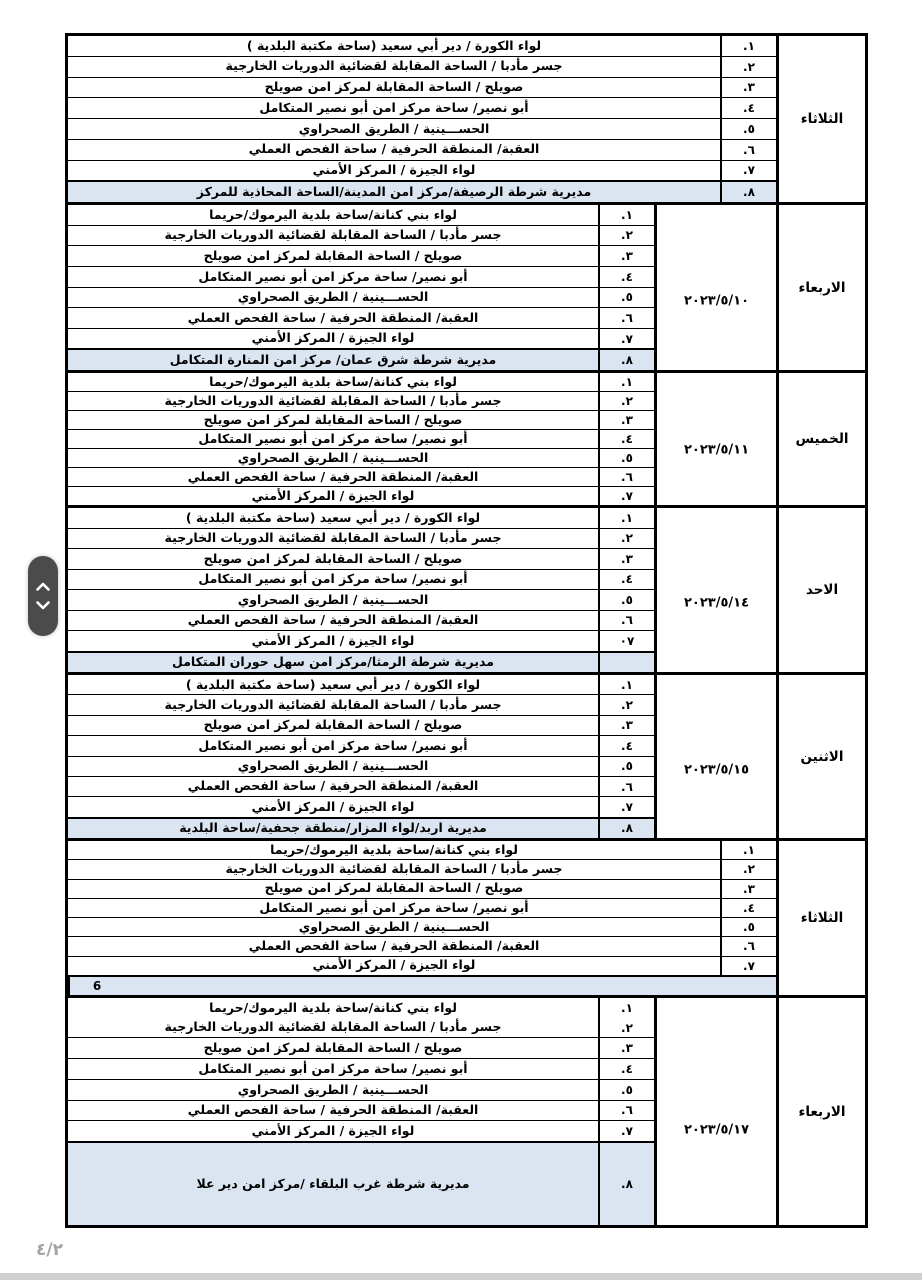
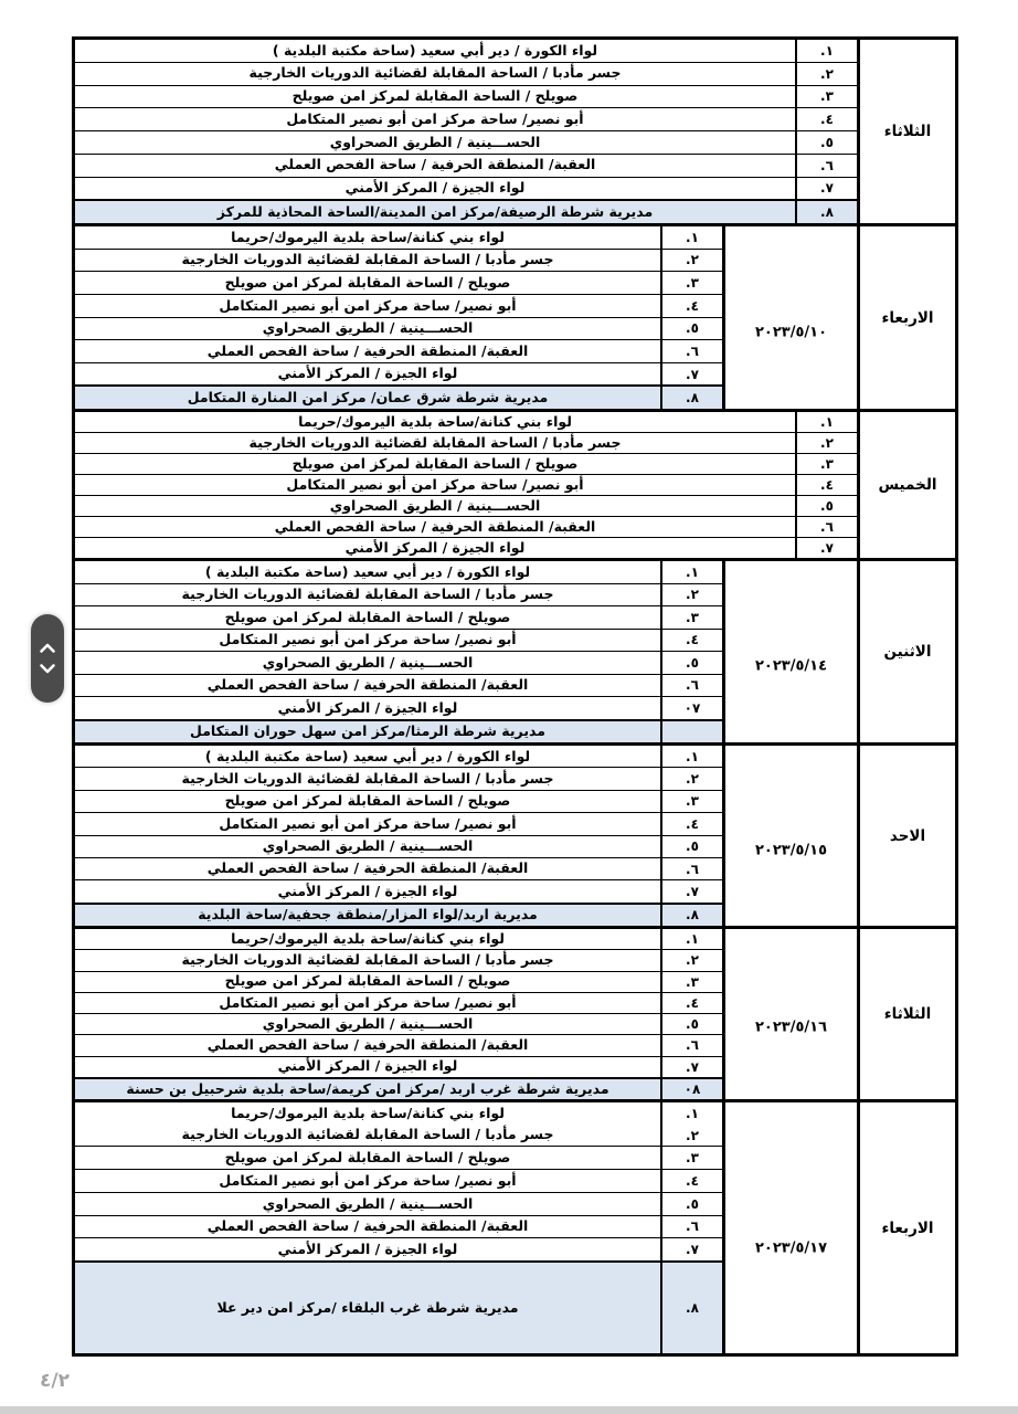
  لواء الكورة / دير أبي سعيد (ساحة مكتبة البلدية )
  .١
  جسر مأدبا / الساحة المقابلة لقضائية الدوريات الخارجية
  .٢
  صويلح / الساحة المقابلة لمركز امن صويلح
  .٣
  أبو نصير/ ساحة مركز امن أبو نصير المتكامل
  .٤
  الحســـينية / الطريق الصحراوي
  .٥
  العقبة/ المنطقة الحرفية / ساحة الفحص العملي
  .٦
  لواء الجيزة / المركز الأمني
  .٧
  مديرية شرطة الرصيفة/مركز امن المدينة/الساحة المحاذية للمركز
  .٨
  الثلاثاء
  لواء بني كنانة/ساحة بلدية اليرموك/حريما
  .١
  جسر مأدبا / الساحة المقابلة لقضائية الدوريات الخارجية
  .٢
  صويلح / الساحة المقابلة لمركز امن صويلح
  .٣
  أبو نصير/ ساحة مركز امن أبو نصير المتكامل
  .٤
  الحســـينية / الطريق الصحراوي
  .٥
  العقبة/ المنطقة الحرفية / ساحة الفحص العملي
  .٦
  لواء الجيزة / المركز الأمني
  .٧
  مديرية شرطة شرق عمان/ مركز امن المنارة المتكامل
  .٨
  ٢٠٢٣/٥/١٠
  الاربعاء
  لواء بني كنانة/ساحة بلدية اليرموك/حريما
  .١
  جسر مأدبا / الساحة المقابلة لقضائية الدوريات الخارجية
  .٢
  صويلح / الساحة المقابلة لمركز امن صويلح
  .٣
  أبو نصير/ ساحة مركز امن أبو نصير المتكامل
  .٤
  الحســـينية / الطريق الصحراوي
  .٥
  العقبة/ المنطقة الحرفية / ساحة الفحص العملي
  .٦
  لواء الجيزة / المركز الأمني
  .٧
- ٢٠٢٣/٥/١١
  الخميس
  لواء الكورة / دير أبي سعيد (ساحة مكتبة البلدية )
  .١
  جسر مأدبا / الساحة المقابلة لقضائية الدوريات الخارجية
  .٢
  صويلح / الساحة المقابلة لمركز امن صويلح
  .٣
  أبو نصير/ ساحة مركز امن أبو نصير المتكامل
  .٤
  الحســـينية / الطريق الصحراوي
  .٥
  العقبة/ المنطقة الحرفية / ساحة الفحص العملي
  .٦
  لواء الجيزة / المركز الأمني
  ٠٧
  مديرية شرطة الرمثا/مركز امن سهل حوران المتكامل
  ٢٠٢٣/٥/١٤
- الاحد
+ الاثنين
  لواء الكورة / دير أبي سعيد (ساحة مكتبة البلدية )
  .١
  جسر مأدبا / الساحة المقابلة لقضائية الدوريات الخارجية
  .٢
  صويلح / الساحة المقابلة لمركز امن صويلح
  .٣
  أبو نصير/ ساحة مركز امن أبو نصير المتكامل
  .٤
  الحســـينية / الطريق الصحراوي
  .٥
  العقبة/ المنطقة الحرفية / ساحة الفحص العملي
  .٦
  لواء الجيزة / المركز الأمني
  .٧
  مديرية اربد/لواء المزار/منطقة جحفية/ساحة البلدية
  .٨
  ٢٠٢٣/٥/١٥
- الاثنين
+ الاحد
  لواء بني كنانة/ساحة بلدية اليرموك/حريما
  .١
  جسر مأدبا / الساحة المقابلة لقضائية الدوريات الخارجية
  .٢
  صويلح / الساحة المقابلة لمركز امن صويلح
  .٣
  أبو نصير/ ساحة مركز امن أبو نصير المتكامل
  .٤
  الحســـينية / الطريق الصحراوي
  .٥
  العقبة/ المنطقة الحرفية / ساحة الفحص العملي
  .٦
  لواء الجيزة / المركز الأمني
  .٧
+ مديرية شرطة غرب اربد /مركز امن كريمة/ساحة بلدية شرحبيل بن حسنة
- 6
+ ٠٨
+ ٢٠٢٣/٥/١٦
  الثلاثاء
  لواء بني كنانة/ساحة بلدية اليرموك/حريما
  .١
  جسر مأدبا / الساحة المقابلة لقضائية الدوريات الخارجية
  .٢
  صويلح / الساحة المقابلة لمركز امن صويلح
  .٣
  أبو نصير/ ساحة مركز امن أبو نصير المتكامل
  .٤
  الحســـينية / الطريق الصحراوي
  .٥
  العقبة/ المنطقة الحرفية / ساحة الفحص العملي
  .٦
  لواء الجيزة / المركز الأمني
  .٧
  مديرية شرطة غرب البلقاء /مركز امن دير علا
  .٨
  ٢٠٢٣/٥/١٧
  الاربعاء
  ٤/٢
